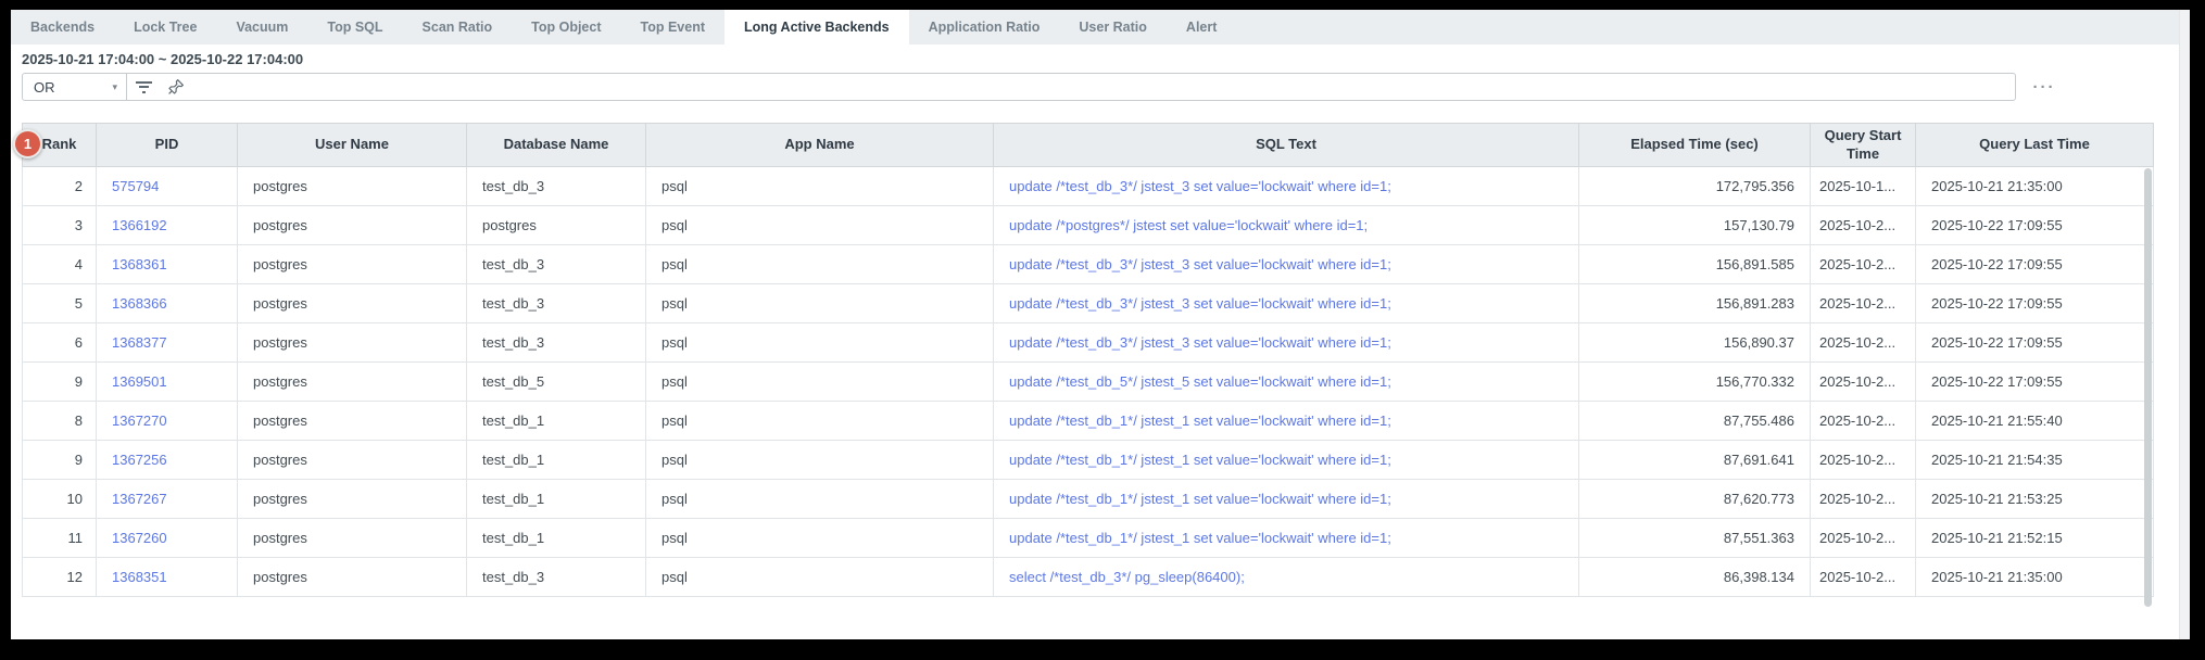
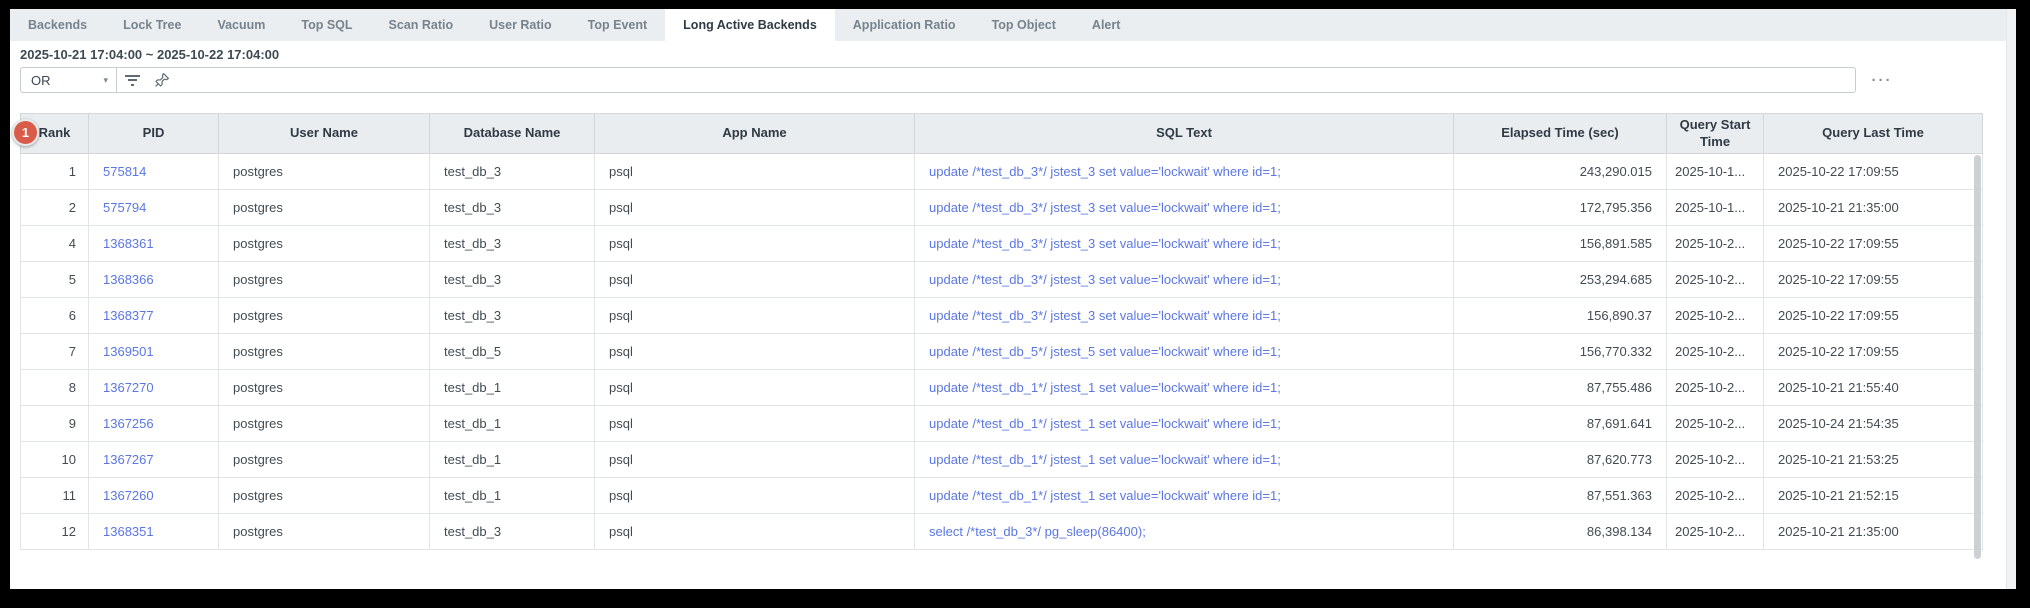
  Backends
  Lock Tree
  Vacuum
  Top SQL
  Scan Ratio
- Top Object
+ User Ratio
  Top Event
  Long Active Backends
  Application Ratio
- User Ratio
+ Top Object
  Alert
  2025-10-21 17:04:00 ~ 2025-10-22 17:04:00
  OR
  ▾
  ···
  1
  Rank	PID	User Name	Database Name	App Name	SQL Text	Elapsed Time (sec)	Query Start Time	Query Last Time
+ 1	575814	postgres	test_db_3	psql	update /*test_db_3*/ jstest_3 set value='lockwait' where id=1;	243,290.015	2025-10-1...	2025-10-22 17:09:55
  2	575794	postgres	test_db_3	psql	update /*test_db_3*/ jstest_3 set value='lockwait' where id=1;	172,795.356	2025-10-1...	2025-10-21 21:35:00
- 3	1366192	postgres	postgres	psql	update /*postgres*/ jstest set value='lockwait' where id=1;	157,130.79	2025-10-2...	2025-10-22 17:09:55
  4	1368361	postgres	test_db_3	psql	update /*test_db_3*/ jstest_3 set value='lockwait' where id=1;	156,891.585	2025-10-2...	2025-10-22 17:09:55
- 5	1368366	postgres	test_db_3	psql	update /*test_db_3*/ jstest_3 set value='lockwait' where id=1;	156,891.283	2025-10-2...	2025-10-22 17:09:55
+ 5	1368366	postgres	test_db_3	psql	update /*test_db_3*/ jstest_3 set value='lockwait' where id=1;	253,294.685	2025-10-2...	2025-10-22 17:09:55
  6	1368377	postgres	test_db_3	psql	update /*test_db_3*/ jstest_3 set value='lockwait' where id=1;	156,890.37	2025-10-2...	2025-10-22 17:09:55
- 9	1369501	postgres	test_db_5	psql	update /*test_db_5*/ jstest_5 set value='lockwait' where id=1;	156,770.332	2025-10-2...	2025-10-22 17:09:55
+ 7	1369501	postgres	test_db_5	psql	update /*test_db_5*/ jstest_5 set value='lockwait' where id=1;	156,770.332	2025-10-2...	2025-10-22 17:09:55
  8	1367270	postgres	test_db_1	psql	update /*test_db_1*/ jstest_1 set value='lockwait' where id=1;	87,755.486	2025-10-2...	2025-10-21 21:55:40
- 9	1367256	postgres	test_db_1	psql	update /*test_db_1*/ jstest_1 set value='lockwait' where id=1;	87,691.641	2025-10-2...	2025-10-21 21:54:35
+ 9	1367256	postgres	test_db_1	psql	update /*test_db_1*/ jstest_1 set value='lockwait' where id=1;	87,691.641	2025-10-2...	2025-10-24 21:54:35
  10	1367267	postgres	test_db_1	psql	update /*test_db_1*/ jstest_1 set value='lockwait' where id=1;	87,620.773	2025-10-2...	2025-10-21 21:53:25
  11	1367260	postgres	test_db_1	psql	update /*test_db_1*/ jstest_1 set value='lockwait' where id=1;	87,551.363	2025-10-2...	2025-10-21 21:52:15
  12	1368351	postgres	test_db_3	psql	select /*test_db_3*/ pg_sleep(86400);	86,398.134	2025-10-2...	2025-10-21 21:35:00
